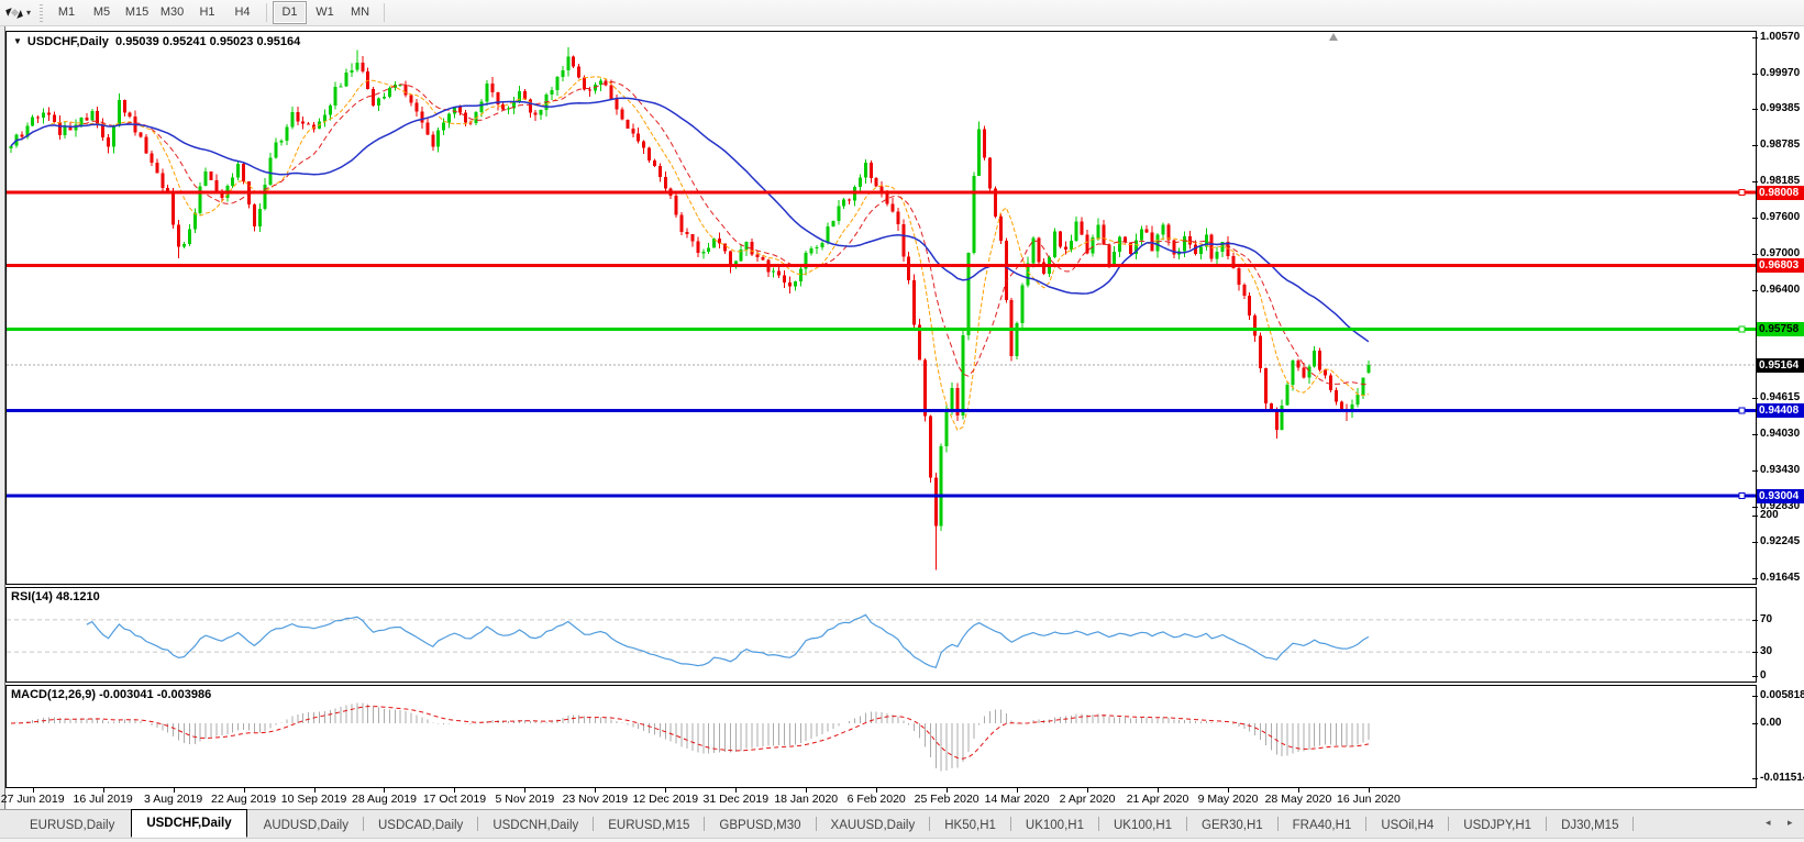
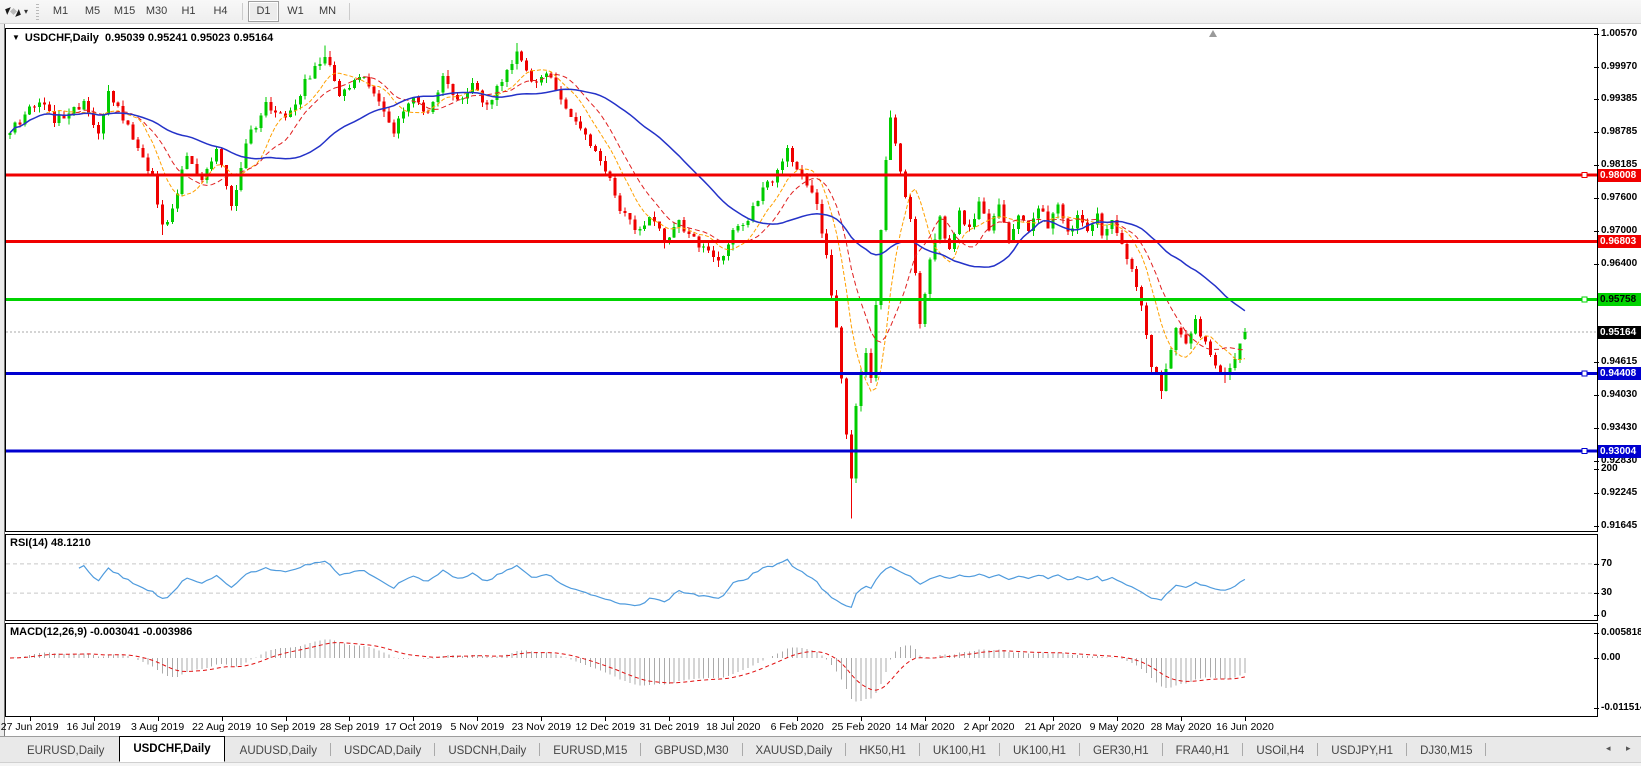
  ▾
  M1
  M5
  M15
  M30
  H1
  H4
  D1
  W1
  MN
  ▼ USDCHF,Daily 0.95039 0.95241 0.95023 0.95164
  RSI(14) 48.1210
  MACD(12,26,9) -0.003041 -0.003986
  1.00570
  0.99970
  0.99385
  0.98785
  0.98185
  0.97600
  0.97000
  0.96400
  0.94615
  0.94030
  0.93430
  0.92830
  0.92245
  0.91645
  0.98008
  0.96803
  0.95758
  0.94408
  0.93004
  0.95164
  200
  70
  30
  0
  0.005818
  0.00
  -0.01151
  27 Jun 2019
  16 Jul 2019
  3 Aug 2019
  22 Aug 2019
  10 Sep 2019
- 28 Aug 2019
+ 28 Sep 2019
  17 Oct 2019
  5 Nov 2019
  23 Nov 2019
  12 Dec 2019
  31 Dec 2019
- 18 Jan 2020
+ 18 Jul 2020
  6 Feb 2020
  25 Feb 2020
  14 Mar 2020
  2 Apr 2020
  21 Apr 2020
  9 May 2020
  28 May 2020
  16 Jun 2020
  ◂
  ▸
  EURUSD,Daily
  USDCHF,Daily
  AUDUSD,Daily
  USDCAD,Daily
  USDCNH,Daily
  EURUSD,M15
  GBPUSD,M30
  XAUUSD,Daily
  HK50,H1
  UK100,H1
  UK100,H1
  GER30,H1
  FRA40,H1
  USOil,H4
  USDJPY,H1
  DJ30,M15
